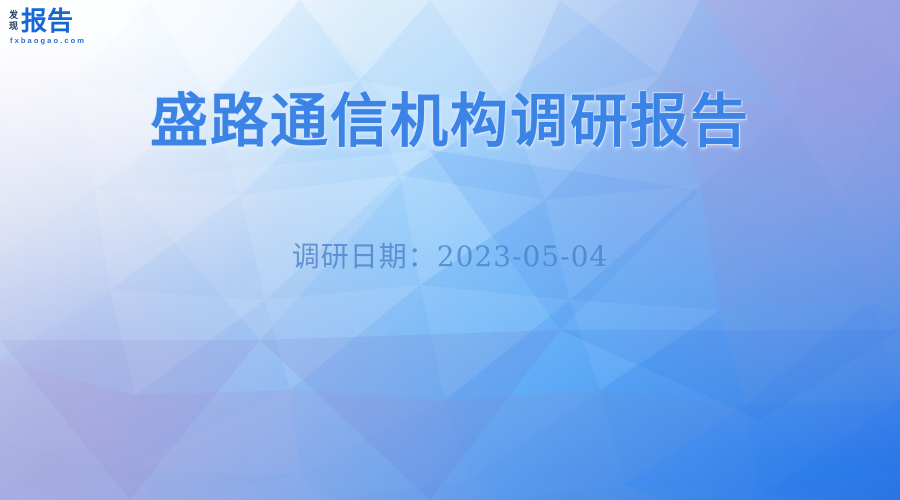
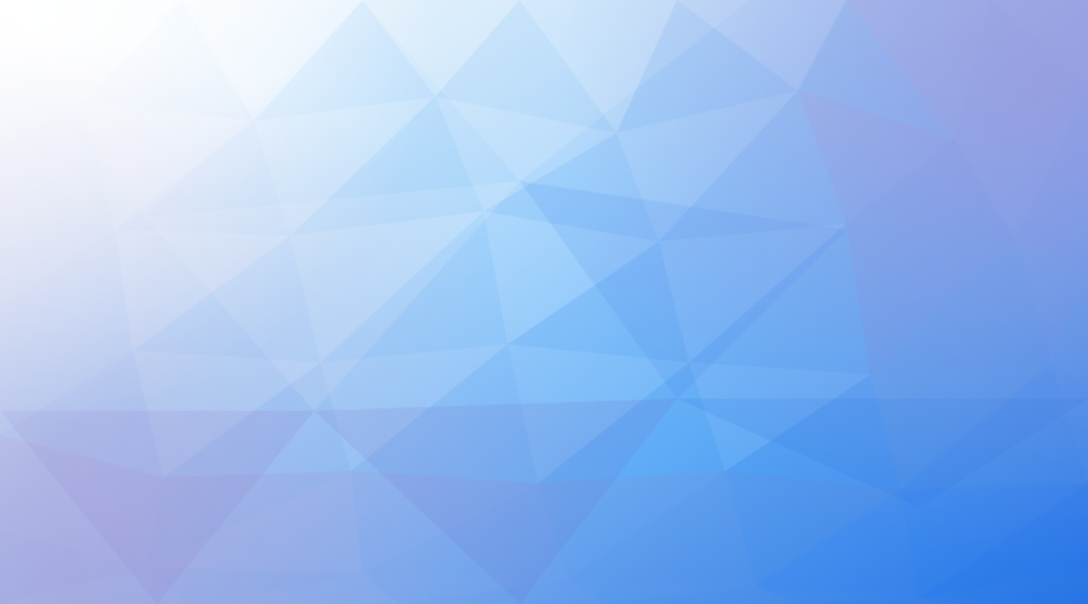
- 发
- 现
- 报告
- fxbaogao.com
- 盛路通信机构调研报告
- 调研日期：2023-05-04
